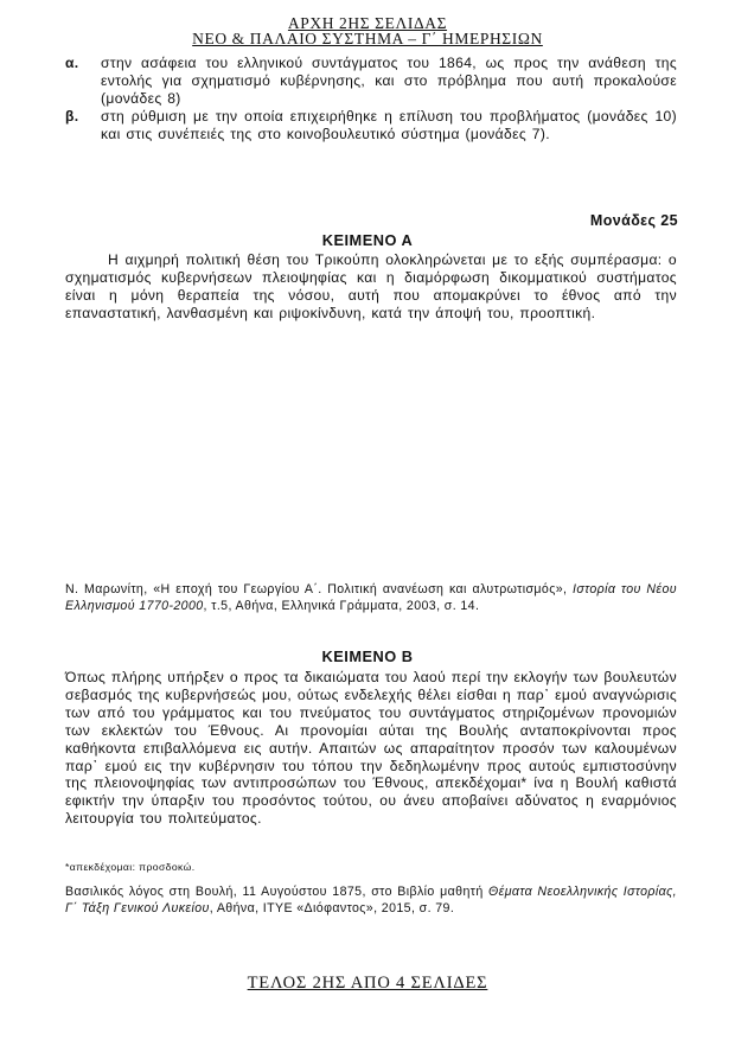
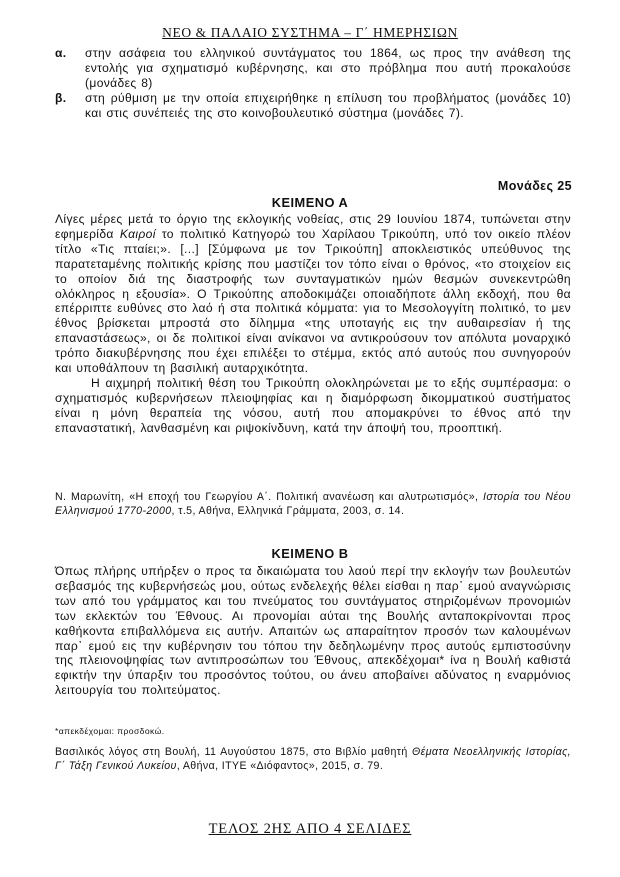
- ΑΡΧΗ 2ΗΣ ΣΕΛΙΔΑΣ
  ΝΕΟ & ΠΑΛΑΙΟ ΣΥΣΤΗΜΑ – Γ΄ ΗΜΕΡΗΣΙΩΝ
  α.
  στην ασάφεια του ελληνικού συντάγματος του 1864, ως προς την ανάθεση της εντολής για σχηματισμό κυβέρνησης, και στο πρόβλημα που αυτή προκαλούσε (μονάδες 8)
  β.
  στη ρύθμιση με την οποία επιχειρήθηκε η επίλυση του προβλήματος (μονάδες 10) και στις συνέπειές της στο κοινοβουλευτικό σύστημα (μονάδες 7).
  Μονάδες 25
  ΚΕΙΜΕΝΟ Α
+ Λίγες μέρες μετά το όργιο της εκλογικής νοθείας, στις 29 Ιουνίου 1874, τυπώνεται στην εφημερίδα Καιροί το πολιτικό Κατηγορώ του Χαρίλαου Τρικούπη, υπό τον οικείο πλέον τίτλο «Τις πταίει;». [...] [Σύμφωνα με τον Τρικούπη] αποκλειστικός υπεύθυνος της παρατεταμένης πολιτικής κρίσης που μαστίζει τον τόπο είναι ο θρόνος, «το στοιχείον εις το οποίον διά της διαστροφής των συνταγματικών ημών θεσμών συνεκεντρώθη ολόκληρος η εξουσία». Ο Τρικούπης αποδοκιμάζει οποιαδήποτε άλλη εκδοχή, που θα επέρριπτε ευθύνες στο λαό ή στα πολιτικά κόμματα: για το Μεσολογγίτη πολιτικό, το μεν έθνος βρίσκεται μπροστά στο δίλημμα «της υποταγής εις την αυθαιρεσίαν ή της επαναστάσεως», οι δε πολιτικοί είναι ανίκανοι να αντικρούσουν τον απόλυτα μοναρχικό τρόπο διακυβέρνησης που έχει επιλέξει το στέμμα, εκτός από αυτούς που συνηγορούν και υποθάλπουν τη βασιλική αυταρχικότητα.
  Η αιχμηρή πολιτική θέση του Τρικούπη ολοκληρώνεται με το εξής συμπέρασμα: ο σχηματισμός κυβερνήσεων πλειοψηφίας και η διαμόρφωση δικομματικού συστήματος είναι η μόνη θεραπεία της νόσου, αυτή που απομακρύνει το έθνος από την επαναστατική, λανθασμένη και ριψοκίνδυνη, κατά την άποψή του, προοπτική.
  Ν. Μαρωνίτη, «Η εποχή του Γεωργίου Α΄. Πολιτική ανανέωση και αλυτρωτισμός», Ιστορία του Νέου Ελληνισμού 1770-2000, τ.5, Αθήνα, Ελληνικά Γράμματα, 2003, σ. 14.
  ΚΕΙΜΕΝΟ Β
  Όπως πλήρης υπήρξεν ο προς τα δικαιώματα του λαού περί την εκλογήν των βουλευτών σεβασμός της κυβερνήσεώς μου, ούτως ενδελεχής θέλει είσθαι η παρ᾽ εμού αναγνώρισις των από του γράμματος και του πνεύματος του συντάγματος στηριζομένων προνομιών των εκλεκτών του Έθνους. Αι προνομίαι αύται της Βουλής ανταποκρίνονται προς καθήκοντα επιβαλλόμενα εις αυτήν. Απαιτών ως απαραίτητον προσόν των καλουμένων παρ᾽ εμού εις την κυβέρνησιν του τόπου την δεδηλωμένην προς αυτούς εμπιστοσύνην της πλειονοψηφίας των αντιπροσώπων του Έθνους, απεκδέχομαι* ίνα η Βουλή καθιστά εφικτήν την ύπαρξιν του προσόντος τούτου, ου άνευ αποβαίνει αδύνατος η εναρμόνιος λειτουργία του πολιτεύματος.
  *απεκδέχομαι: προσδοκώ.
  Βασιλικός λόγος στη Βουλή, 11 Αυγούστου 1875, στο Βιβλίο μαθητή Θέματα Νεοελληνικής Ιστορίας, Γ΄ Τάξη Γενικού Λυκείου, Αθήνα, ΙΤΥΕ «Διόφαντος», 2015, σ. 79.
  ΤΕΛΟΣ 2ΗΣ ΑΠΟ 4 ΣΕΛΙΔΕΣ
